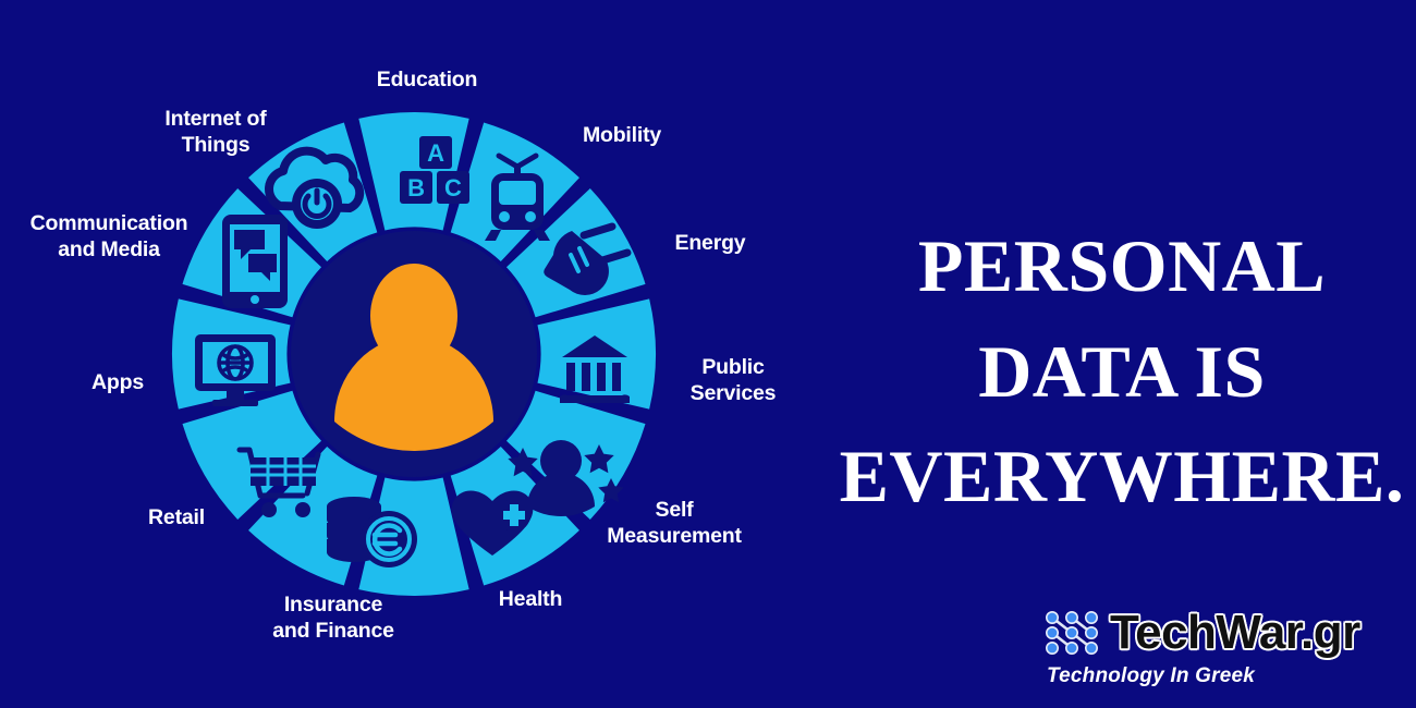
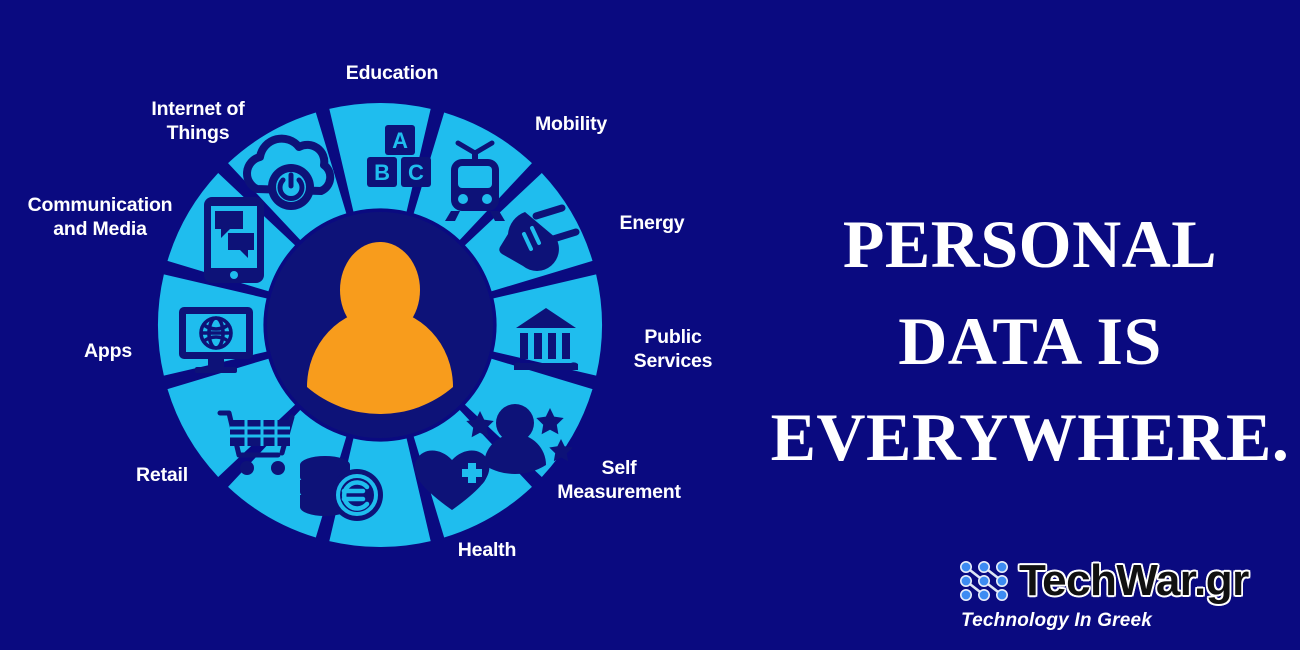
  A
  B
  C
  Education
  Mobility
  Energy
  Public
  Services
  Self
  Measurement
  Health
- Insurance
- and Finance
  Retail
  Apps
  Communication
  and Media
  Internet of
  Things
  PERSONAL
  DATA IS
  EVERYWHERE.
  TechWar.gr
  Technology In Greek
